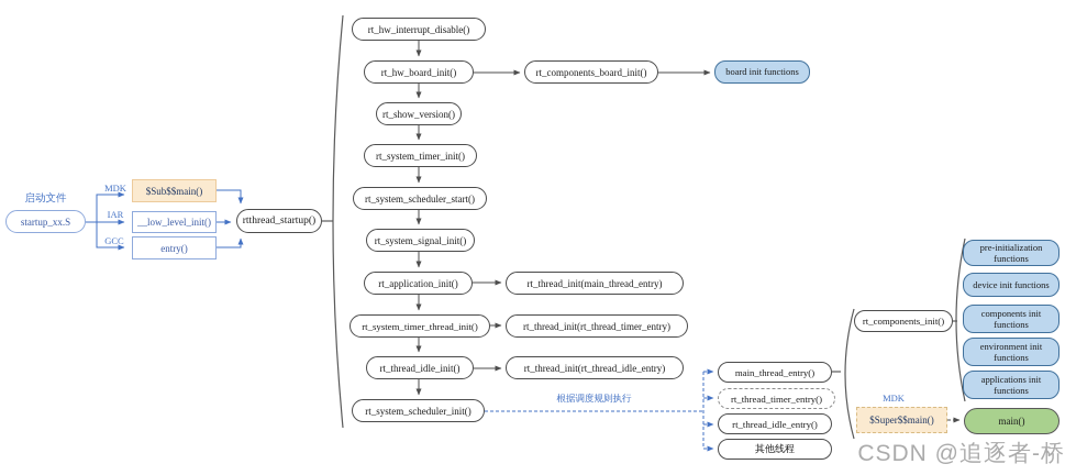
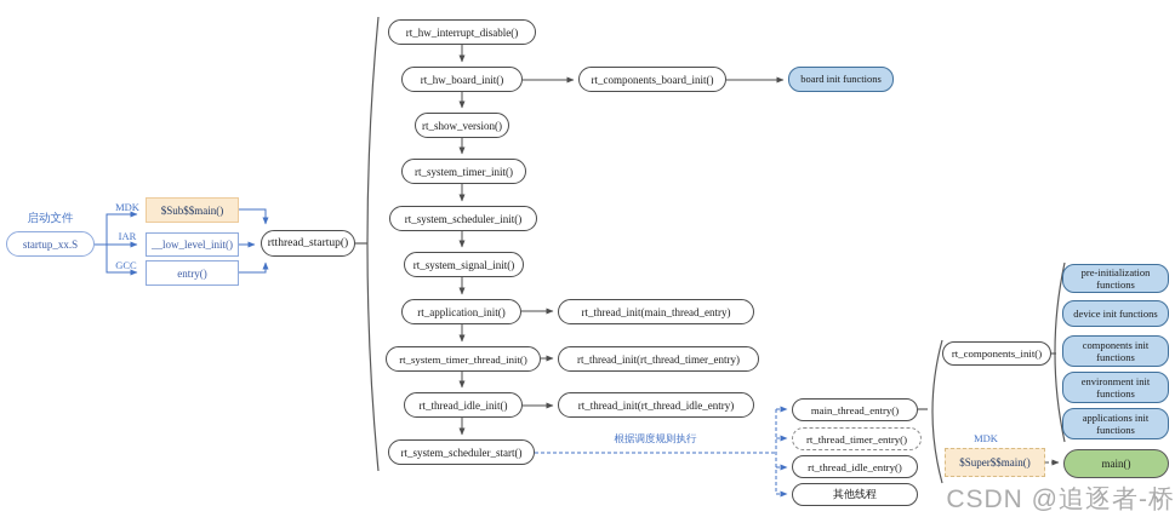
  启动文件
  startup_xx.S
  MDK
  IAR
  GCC
  $Sub$$main()
  __low_level_init()
  entry()
  rtthread_startup()
  rt_hw_interrupt_disable()
  rt_hw_board_init()
  rt_show_version()
  rt_system_timer_init()
- rt_system_scheduler_start()
+ rt_system_scheduler_init()
  rt_system_signal_init()
  rt_application_init()
  rt_system_timer_thread_init()
  rt_thread_idle_init()
- rt_system_scheduler_init()
+ rt_system_scheduler_start()
  rt_components_board_init()
  board init functions
  rt_thread_init(main_thread_entry)
  rt_thread_init(rt_thread_timer_entry)
  rt_thread_init(rt_thread_idle_entry)
  根据调度规则执行
  main_thread_entry()
  rt_thread_timer_entry()
  rt_thread_idle_entry()
  其他线程
  rt_components_init()
  pre-initialization functions
  device init functions
  components init functions
  environment init functions
  applications init functions
  MDK
  $Super$$main()
  main()
  CSDN @追逐者-桥
